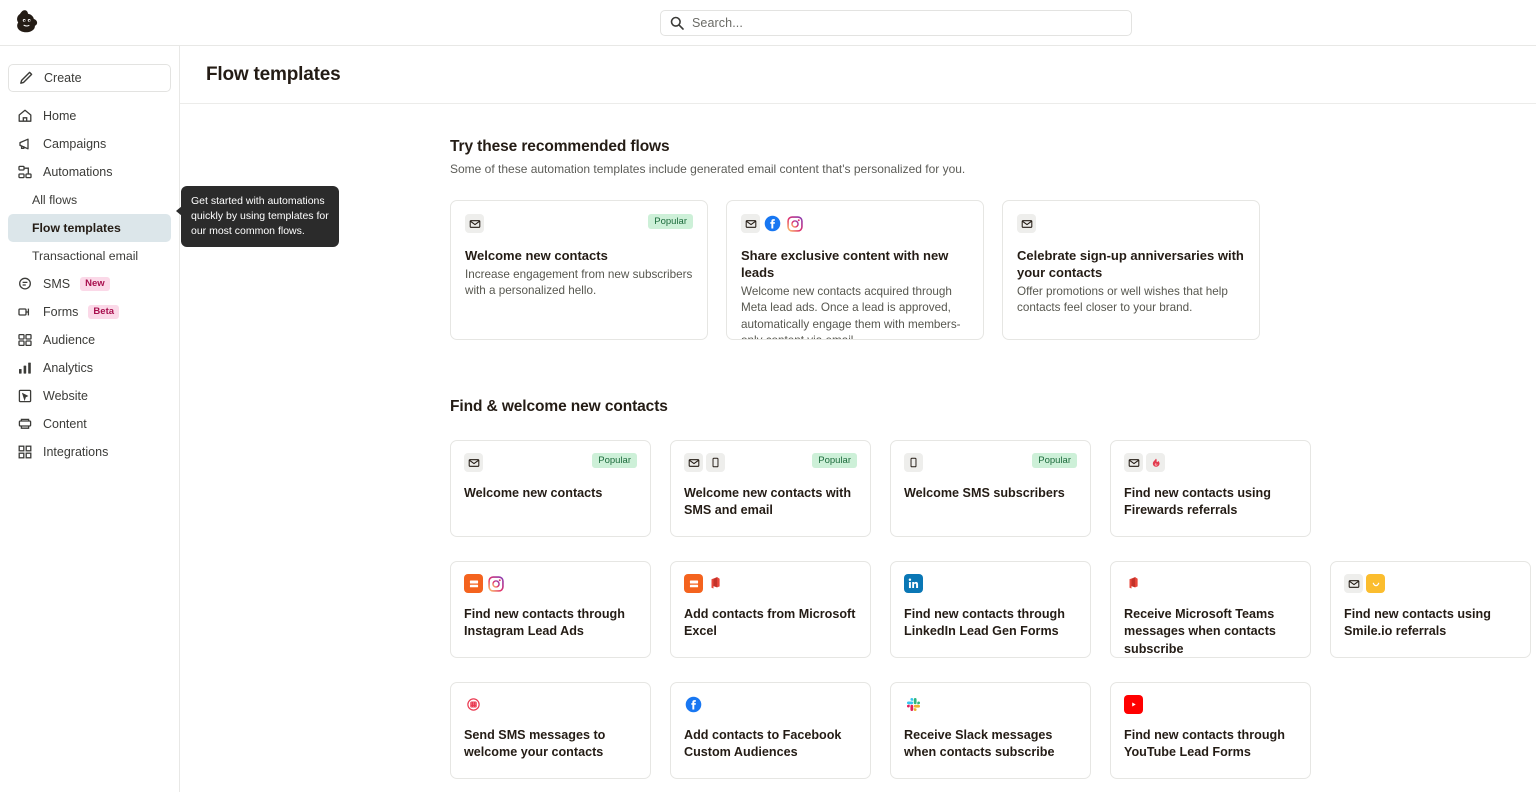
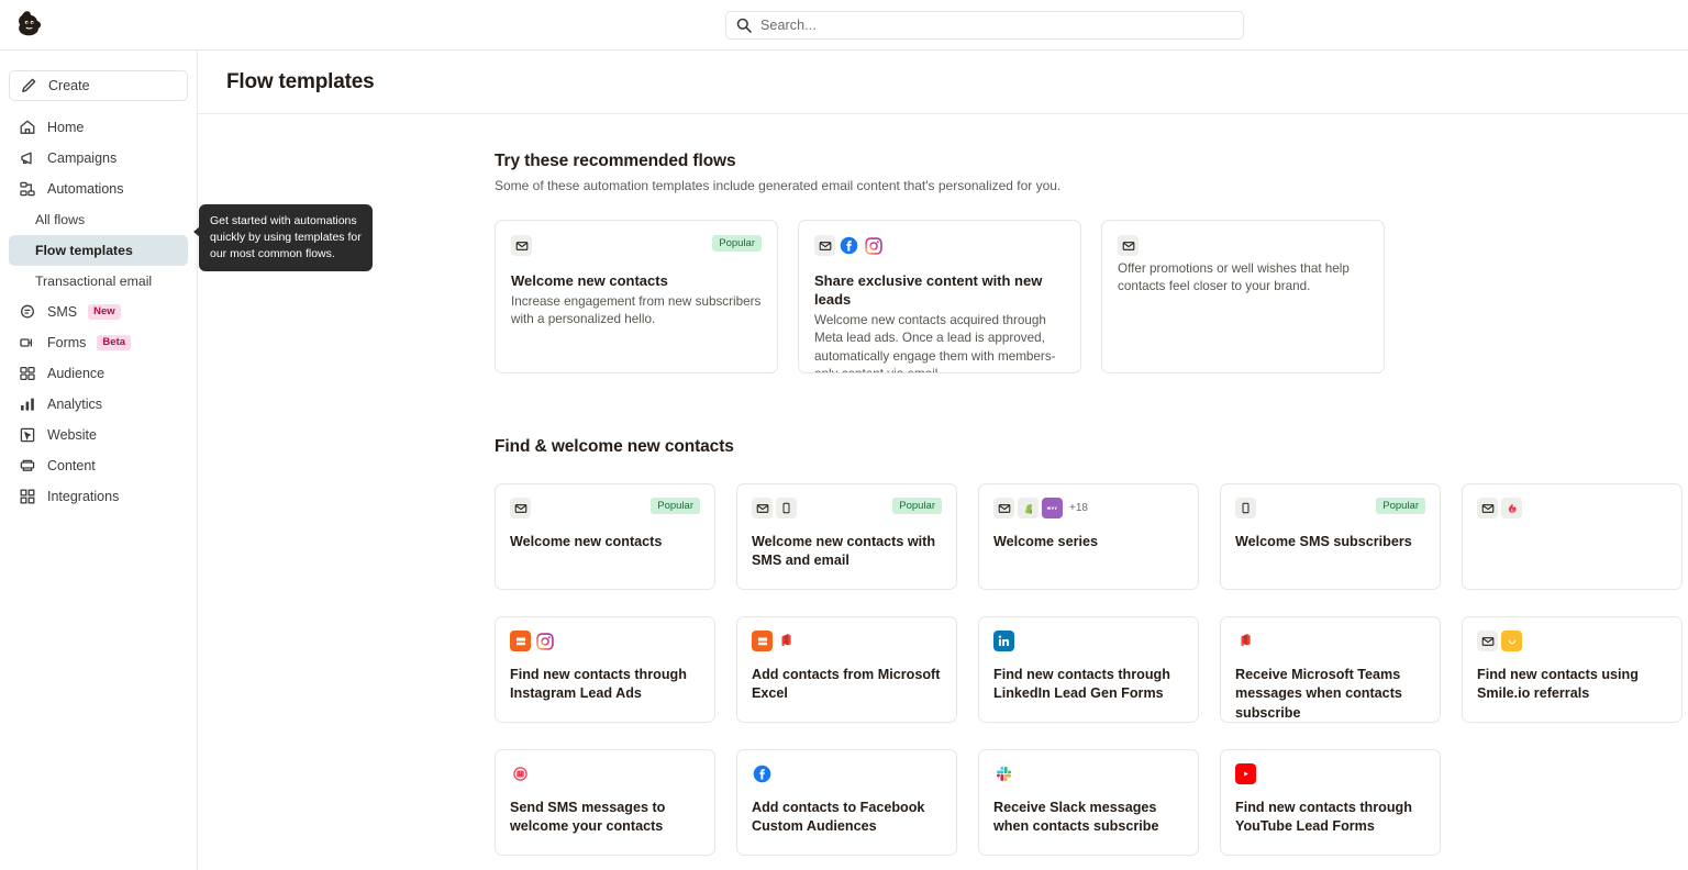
  Search...
  Create
  Home
  Campaigns
  Automations
  All flows
  Flow templates
  Transactional email
  SMS
  New
  Forms
  Beta
  Audience
  Analytics
  Website
  Content
  Integrations
  Get started with automations quickly by using templates for our most common flows.
  Flow templates
  Try these recommended flows
  Some of these automation templates include generated email content that's personalized for you.
  Popular
  Welcome new contacts
  Increase engagement from new subscribers with a personalized hello.
  Share exclusive content with new leads
  Welcome new contacts acquired through Meta lead ads. Once a lead is approved, automatically engage them with members-
- Celebrate sign-up anniversaries with your contacts
  Offer promotions or well wishes that help contacts feel closer to your brand.
  Find & welcome new contacts
  Popular
  Welcome new contacts
  Popular
  Welcome new contacts with SMS and email
+ +18
+ Welcome series
  Popular
  Welcome SMS subscribers
- Find new contacts using Firewards referrals
  Find new contacts through Instagram Lead Ads
  Add contacts from Microsoft Excel
  Find new contacts through LinkedIn Lead Gen Forms
  Receive Microsoft Teams messages when contacts subscribe
  Find new contacts using Smile.io referrals
  Send SMS messages to welcome your contacts
  Add contacts to Facebook Custom Audiences
  Receive Slack messages when contacts subscribe
  Find new contacts through YouTube Lead Forms
